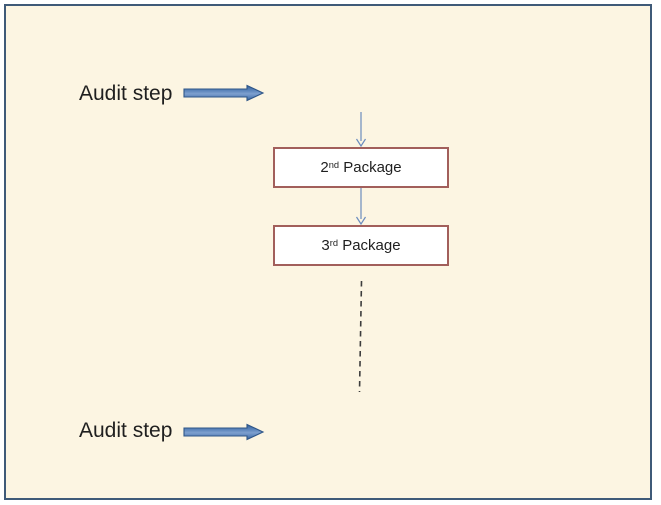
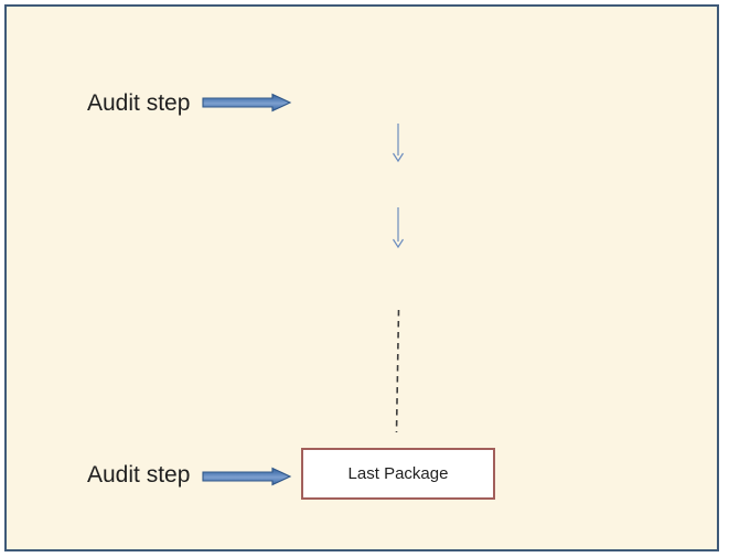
  Audit step
- 2nd Package
- 3rd Package
  Audit step
+ Last Package
